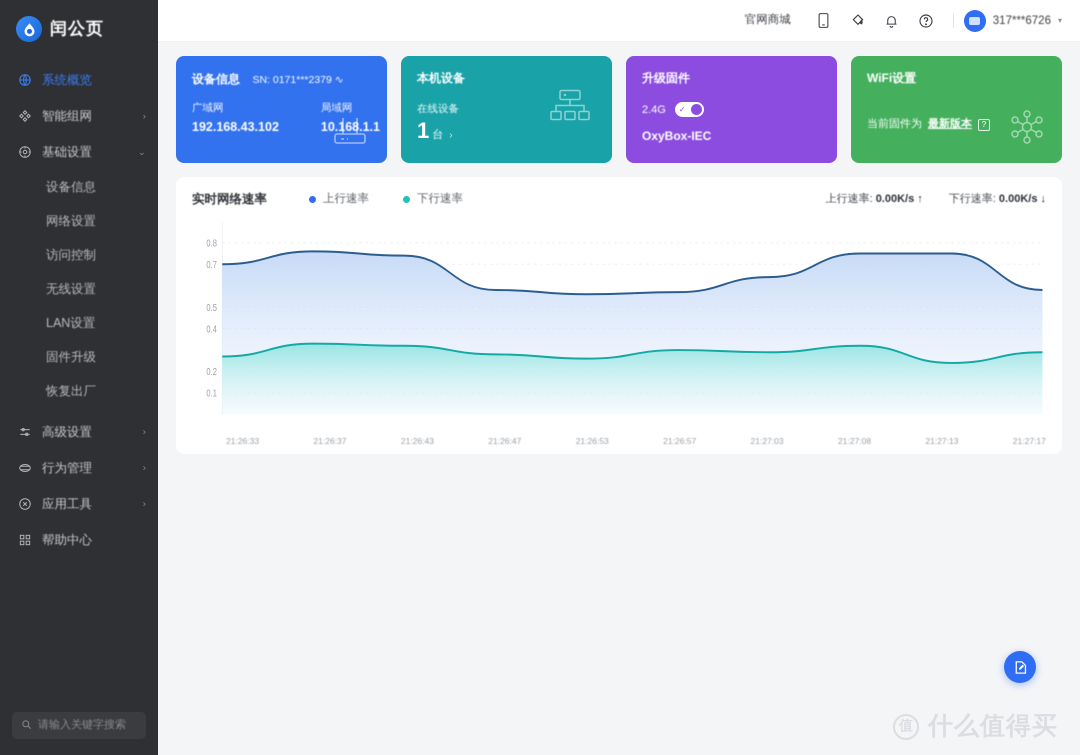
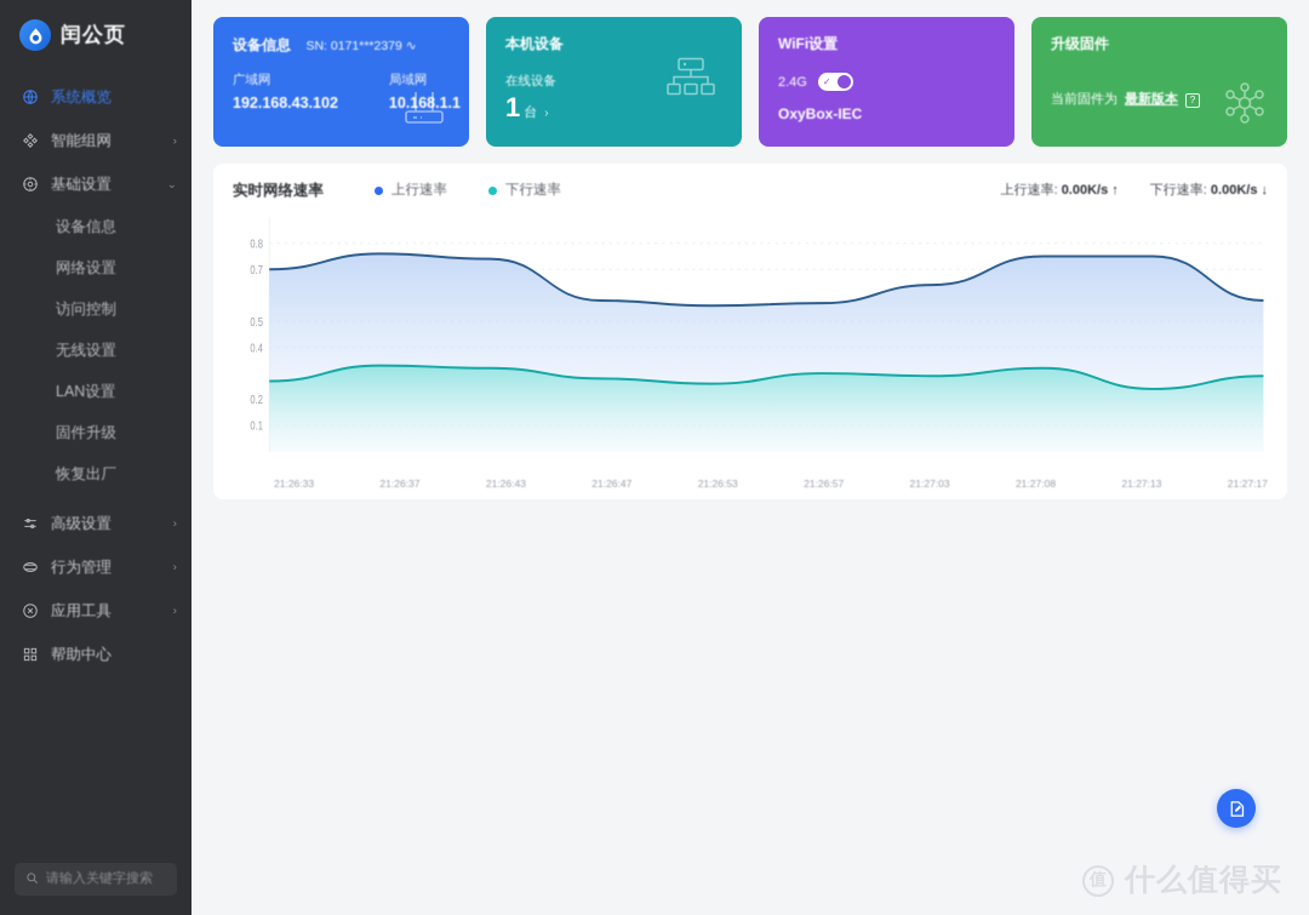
  闰公页
  系统概览
  智能组网
  ›
  基础设置
  ⌄
  设备信息
  网络设置
  访问控制
  无线设置
  LAN设置
  固件升级
  恢复出厂
  高级设置
  ›
  行为管理
  ›
  应用工具
  ›
  帮助中心
  请输入关键字搜索
- 官网商城
- 317***6726
- ▾
  设备信息 SN: 0171***2379 ∿
  广域网
  192.168.43.102
  局域网
  10.168.1.1
  本机设备
  在线设备
  1
  台
  ›
- 升级固件
+ WiFi设置
  2.4G
  ✓
  OxyBox-IEC
- WiFi设置
+ 升级固件
  当前固件为
  最新版本
  ?
  实时网络速率
  上行速率
  下行速率
  上行速率: 0.00K/s ↑
  下行速率: 0.00K/s ↓
  0.8
  0.7
  0.5
  0.4
  0.2
  0.1
  21:26:33
  21:26:37
  21:26:43
  21:26:47
  21:26:53
  21:26:57
  21:27:03
  21:27:08
  21:27:13
  21:27:17
  值
  什么值得买
